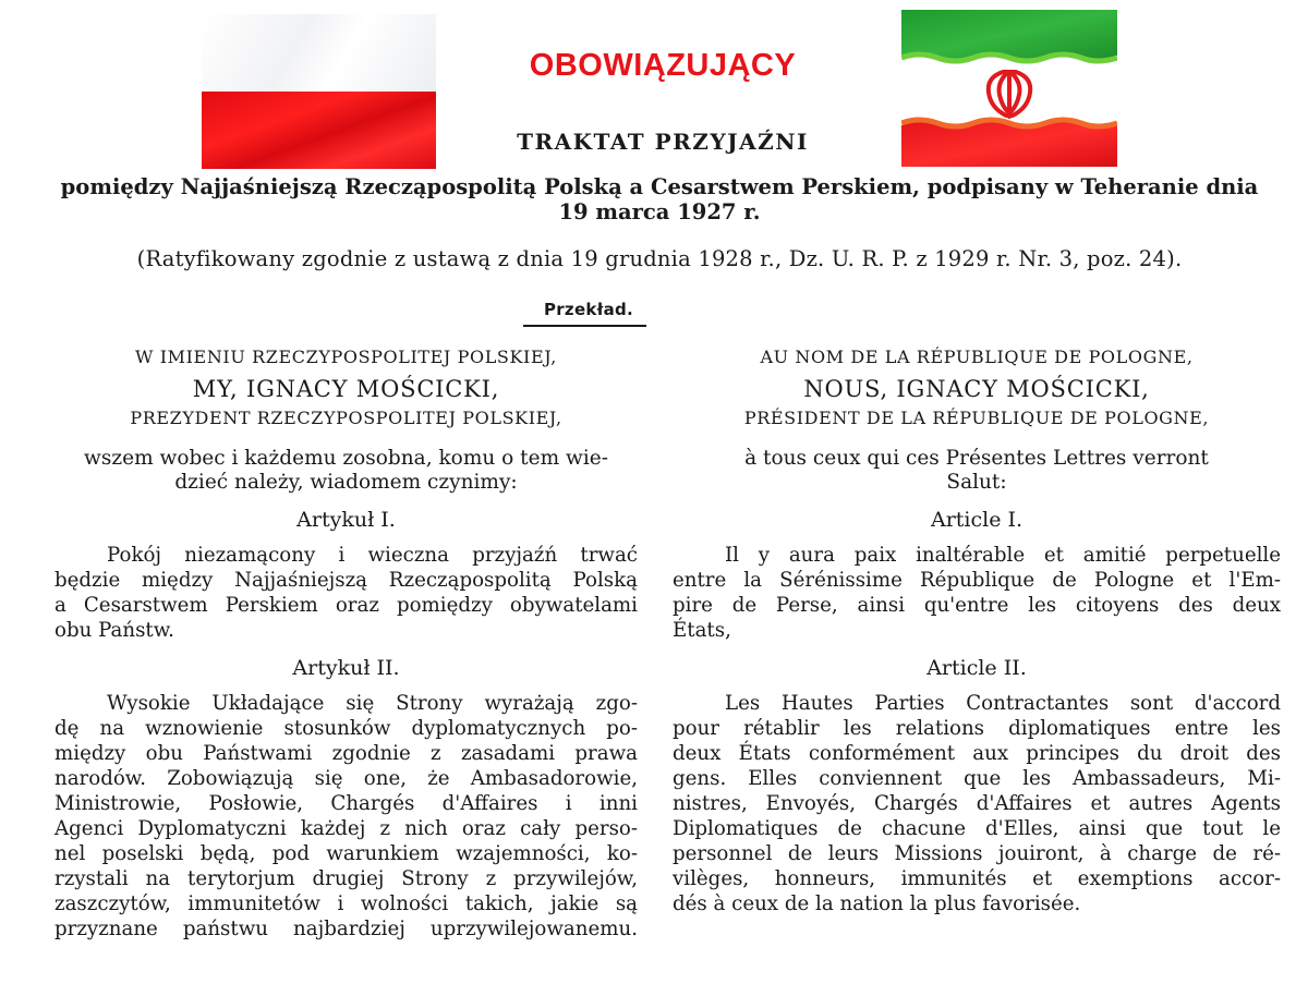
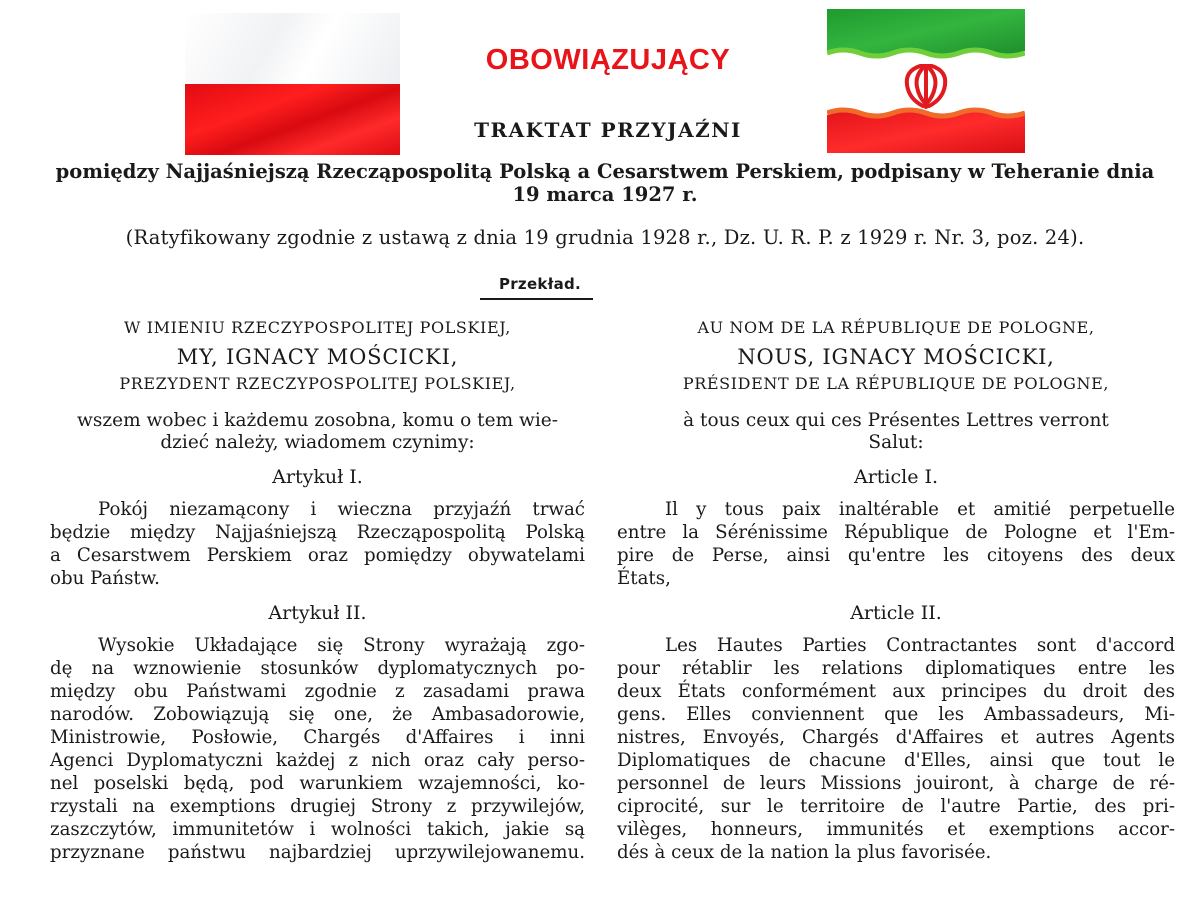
  OBOWIĄZUJĄCY
  TRAKTAT PRZYJAŹNI
  pomiędzy Najjaśniejszą Rzecząpospolitą Polską a Cesarstwem Perskiem, podpisany w Teheranie dnia
  19 marca 1927 r.
  (Ratyfikowany zgodnie z ustawą z dnia 19 grudnia 1928 r., Dz. U. R. P. z 1929 r. Nr. 3, poz. 24).
  Przekład.
  W IMIENIU RZECZYPOSPOLITEJ POLSKIEJ,
  MY, IGNACY MOŚCICKI,
  PREZYDENT RZECZYPOSPOLITEJ POLSKIEJ,
  wszem wobec i każdemu zosobna, komu o tem wie-
  dzieć należy, wiadomem czynimy:
  Artykuł I.
  Pokój niezamącony i wieczna przyjaźń trwać
  będzie między Najjaśniejszą Rzecząpospolitą Polską
  a Cesarstwem Perskiem oraz pomiędzy obywatelami
  obu Państw.
  Artykuł II.
  Wysokie Układające się Strony wyrażają zgo-
  dę na wznowienie stosunków dyplomatycznych po-
  między obu Państwami zgodnie z zasadami prawa
  narodów. Zobowiązują się one, że Ambasadorowie,
  Ministrowie, Posłowie, Chargés d'Affaires i inni
  Agenci Dyplomatyczni każdej z nich oraz cały perso-
  nel poselski będą, pod warunkiem wzajemności, ko-
- rzystali na terytorjum drugiej Strony z przywilejów,
+ rzystali na exemptions drugiej Strony z przywilejów,
  zaszczytów, immunitetów i wolności takich, jakie są
  przyznane państwu najbardziej uprzywilejowanemu.
  AU NOM DE LA RÉPUBLIQUE DE POLOGNE,
  NOUS, IGNACY MOŚCICKI,
  PRÉSIDENT DE LA RÉPUBLIQUE DE POLOGNE,
  à tous ceux qui ces Présentes Lettres verront
  Salut:
  Article I.
- Il y aura paix inaltérable et amitié perpetuelle
+ Il y tous paix inaltérable et amitié perpetuelle
  entre la Sérénissime République de Pologne et l'Em-
  pire de Perse, ainsi qu'entre les citoyens des deux
  États,
  Article II.
  Les Hautes Parties Contractantes sont d'accord
  pour rétablir les relations diplomatiques entre les
  deux États conformément aux principes du droit des
  gens. Elles conviennent que les Ambassadeurs, Mi-
  nistres, Envoyés, Chargés d'Affaires et autres Agents
  Diplomatiques de chacune d'Elles, ainsi que tout le
  personnel de leurs Missions jouiront, à charge de ré-
+ ciprocité, sur le territoire de l'autre Partie, des pri-
  vilèges, honneurs, immunités et exemptions accor-
  dés à ceux de la nation la plus favorisée.
